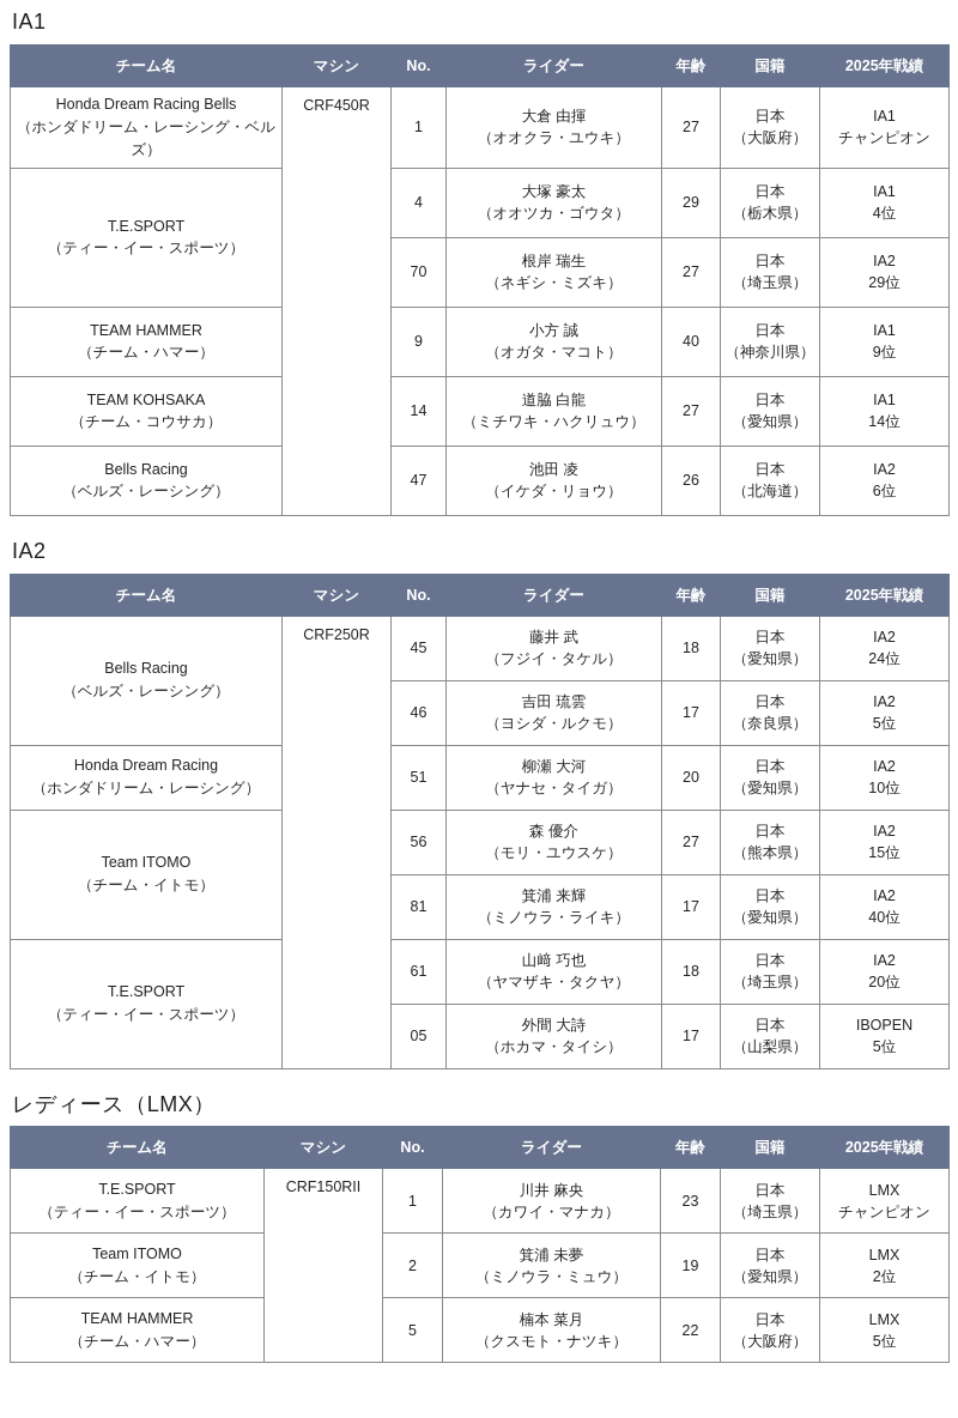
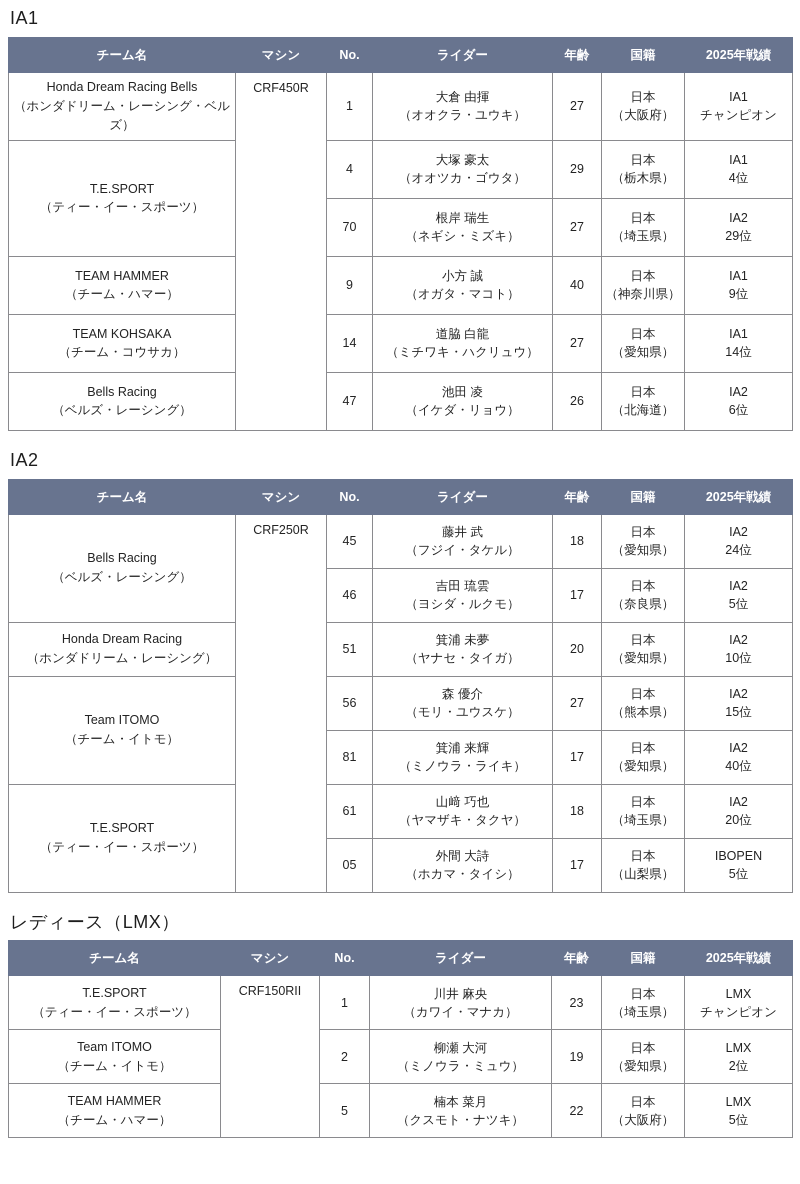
  IA1
  チーム名	マシン	No.	ライダー	年齢	国籍	2025年戦績
  Honda Dream Racing Bells（ホンダドリーム・レーシング・ベルズ）	CRF450R	1	大倉 由揮（オオクラ・ユウキ）	27	日本（大阪府）	IA1チャンピオン
  T.E.SPORT（ティー・イー・スポーツ）	4	大塚 豪太（オオツカ・ゴウタ）	29	日本（栃木県）	IA14位
  70	根岸 瑞生（ネギシ・ミズキ）	27	日本（埼玉県）	IA229位
  TEAM HAMMER（チーム・ハマー）	9	小方 誠（オガタ・マコト）	40	日本（神奈川県）	IA19位
  TEAM KOHSAKA（チーム・コウサカ）	14	道脇 白龍（ミチワキ・ハクリュウ）	27	日本（愛知県）	IA114位
  Bells Racing（ベルズ・レーシング）	47	池田 凌（イケダ・リョウ）	26	日本（北海道）	IA26位
  IA2
  チーム名	マシン	No.	ライダー	年齢	国籍	2025年戦績
  Bells Racing（ベルズ・レーシング）	CRF250R	45	藤井 武（フジイ・タケル）	18	日本（愛知県）	IA224位
  46	吉田 琉雲（ヨシダ・ルクモ）	17	日本（奈良県）	IA25位
- Honda Dream Racing（ホンダドリーム・レーシング）	51	柳瀬 大河（ヤナセ・タイガ）	20	日本（愛知県）	IA210位
+ Honda Dream Racing（ホンダドリーム・レーシング）	51	箕浦 未夢（ヤナセ・タイガ）	20	日本（愛知県）	IA210位
  Team ITOMO（チーム・イトモ）	56	森 優介（モリ・ユウスケ）	27	日本（熊本県）	IA215位
  81	箕浦 来輝（ミノウラ・ライキ）	17	日本（愛知県）	IA240位
  T.E.SPORT（ティー・イー・スポーツ）	61	山﨑 巧也（ヤマザキ・タクヤ）	18	日本（埼玉県）	IA220位
  05	外間 大詩（ホカマ・タイシ）	17	日本（山梨県）	IBOPEN5位
  レディース（LMX）
  チーム名	マシン	No.	ライダー	年齢	国籍	2025年戦績
  T.E.SPORT（ティー・イー・スポーツ）	CRF150RII	1	川井 麻央（カワイ・マナカ）	23	日本（埼玉県）	LMXチャンピオン
- Team ITOMO（チーム・イトモ）	2	箕浦 未夢（ミノウラ・ミュウ）	19	日本（愛知県）	LMX2位
+ Team ITOMO（チーム・イトモ）	2	柳瀬 大河（ミノウラ・ミュウ）	19	日本（愛知県）	LMX2位
  TEAM HAMMER（チーム・ハマー）	5	楠本 菜月（クスモト・ナツキ）	22	日本（大阪府）	LMX5位
